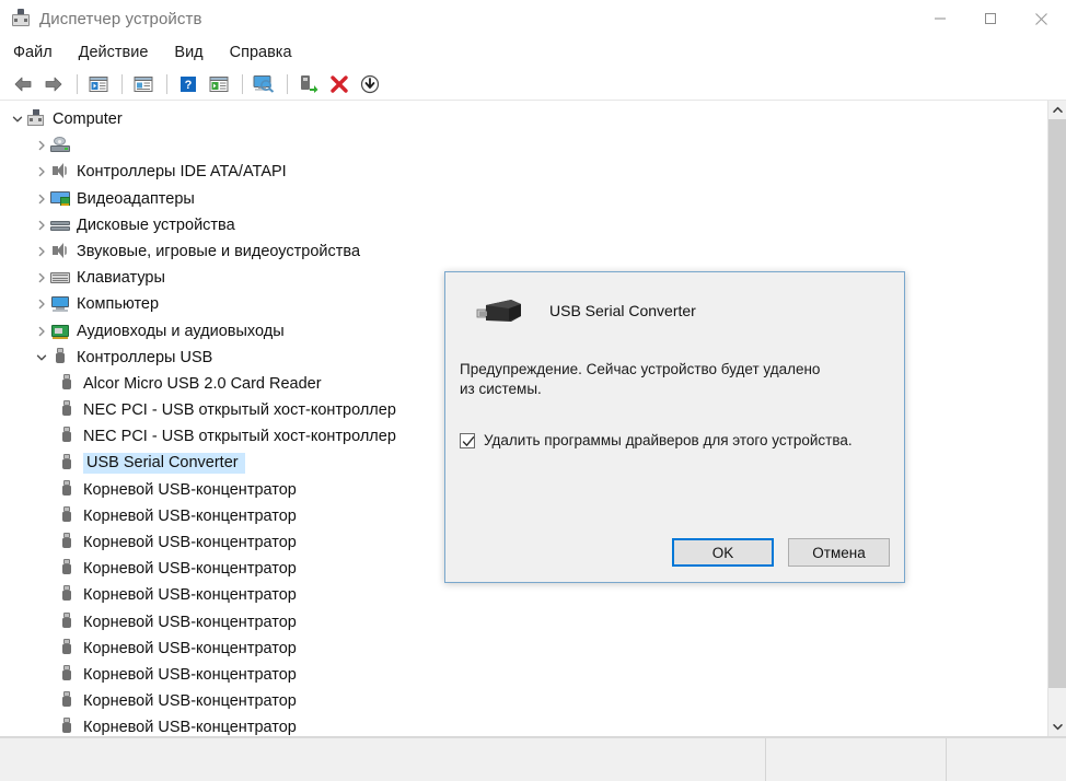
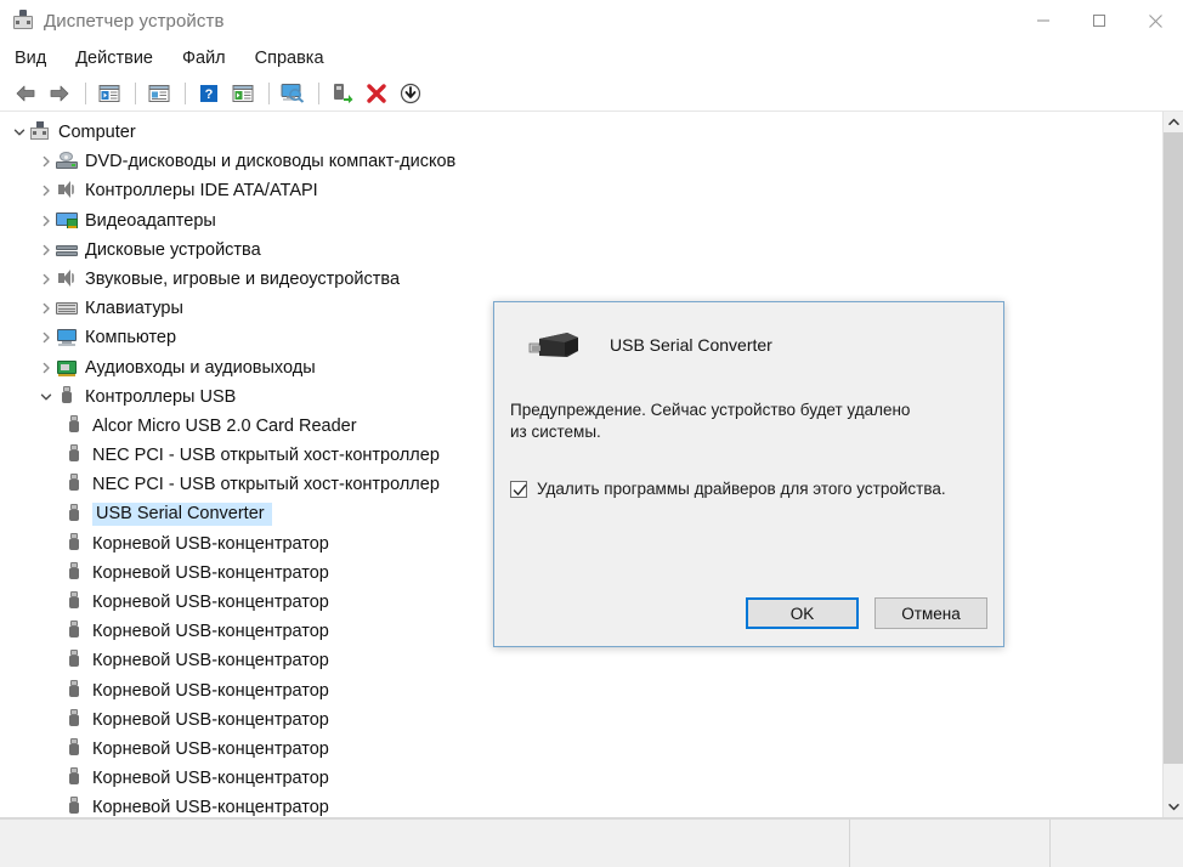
  Диспетчер устройств
- Файл
+ Вид
  Действие
- Вид
+ Файл
  Справка
  ?
  Computer
+ DVD-дисководы и дисководы компакт-дисков
  Контроллеры IDE ATA/ATAPI
  Видеоадаптеры
  Дисковые устройства
  Звуковые, игровые и видеоустройства
  Клавиатуры
  Компьютер
  Аудиовходы и аудиовыходы
  Контроллеры USB
  Alcor Micro USB 2.0 Card Reader
  NEC PCI - USB открытый хост-контроллер
  NEC PCI - USB открытый хост-контроллер
  USB Serial Converter
  Корневой USB-концентратор
  Корневой USB-концентратор
  Корневой USB-концентратор
  Корневой USB-концентратор
  Корневой USB-концентратор
  Корневой USB-концентратор
  Корневой USB-концентратор
  Корневой USB-концентратор
  Корневой USB-концентратор
  Корневой USB-концентратор
  USB Serial Converter
  Предупреждение. Сейчас устройство будет удалено из системы.
  Удалить программы драйверов для этого устройства.
  OK
  Отмена
